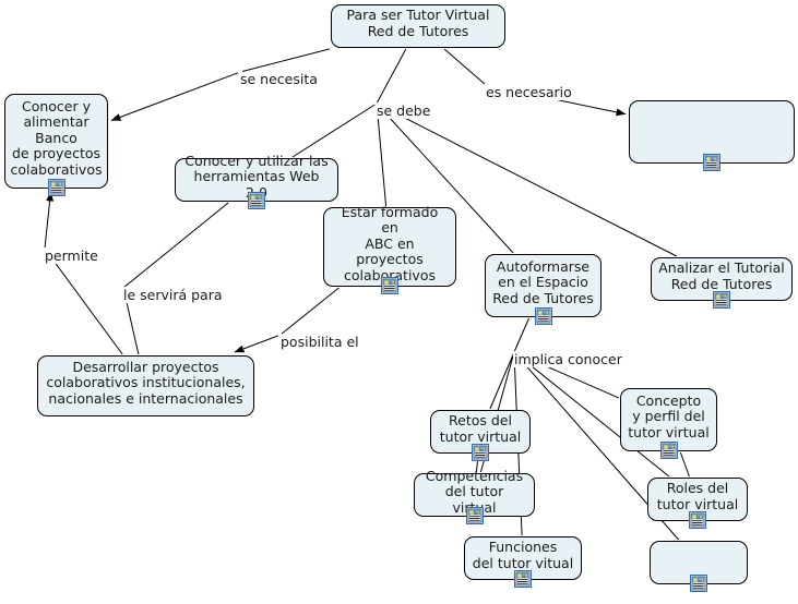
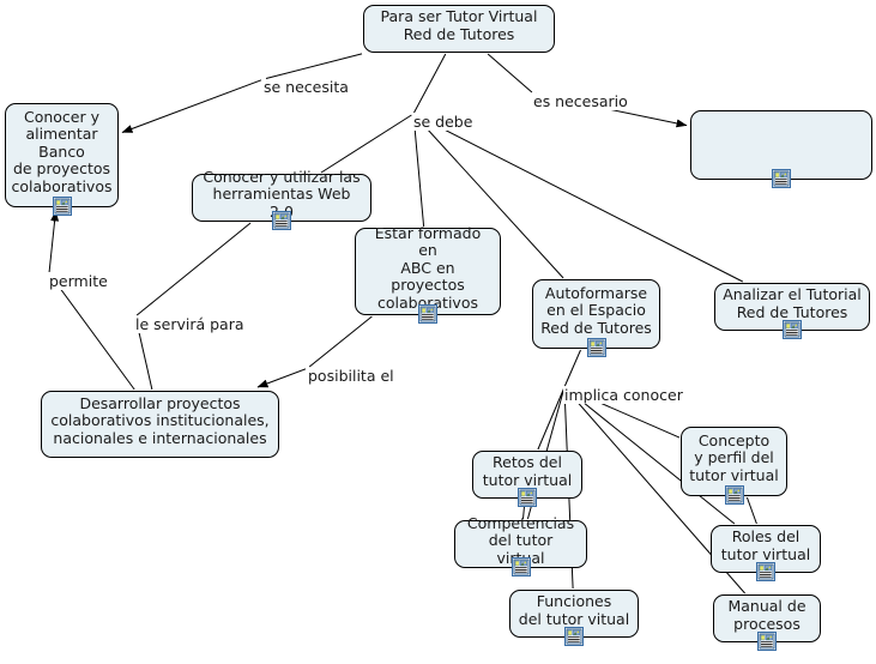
  Para ser Tutor Virtual
  Red de Tutores
  Conocer y
  alimentar
  Banco
  de proyectos
  colaborativos
  Conocer y utilizar las
  herramientas Web
  Estar formado en
  ABC en
  proyectos
  colaborativos
  Autoformarse
  en el Espacio
  Red de Tutores
  Analizar el Tutorial
  Red de Tutores
  Desarrollar proyectos
  colaborativos institucionales,
  nacionales e internacionales
  Retos del
  tutor virtual
  Concepto
  y perfil del
  tutor virtual
  Competencias
  del tutor vial
  Roles del
  tutor virtual
  Funciones
  del tutor vitual
+ Manual de
+ procesos
  se necesita
  se debe
  es necesario
  permite
  le servirá para
  posibilita el
  implica conocer
